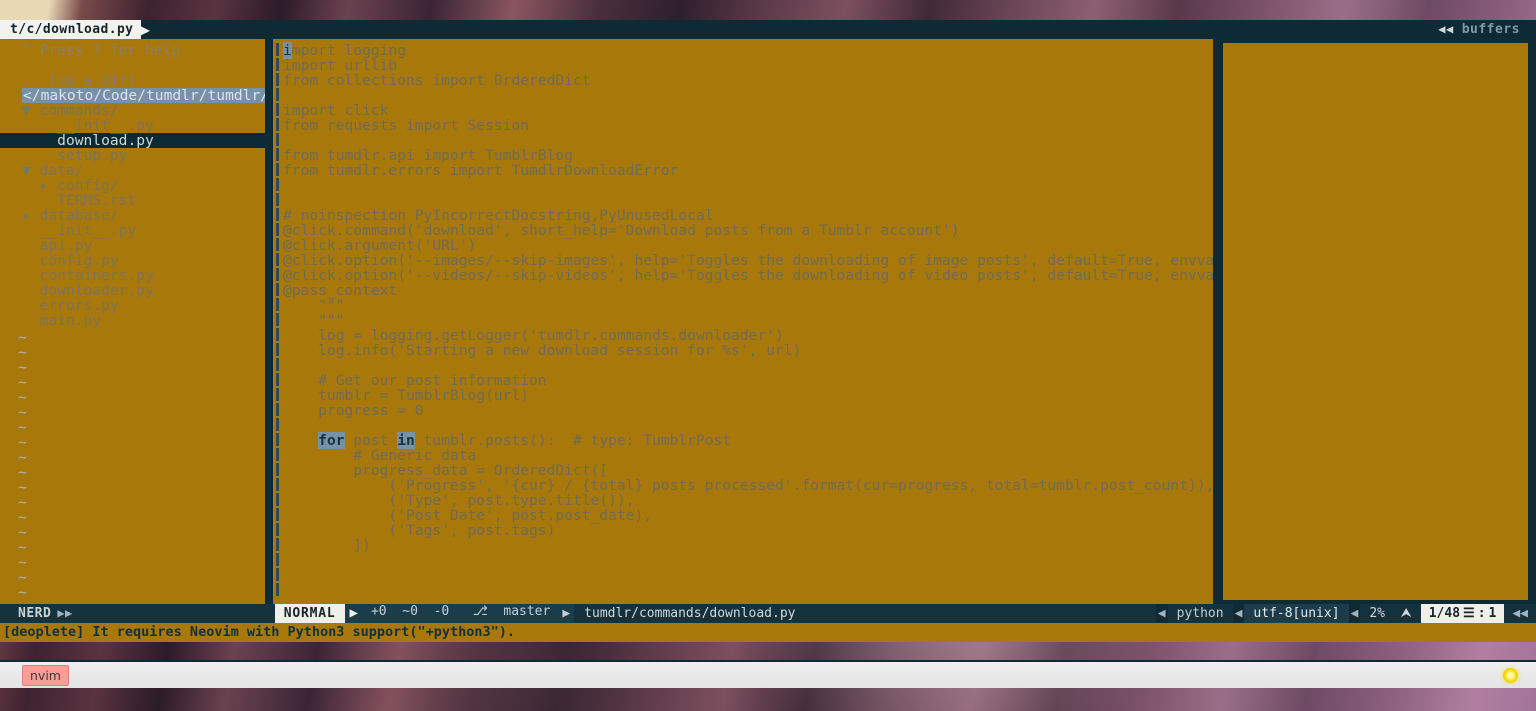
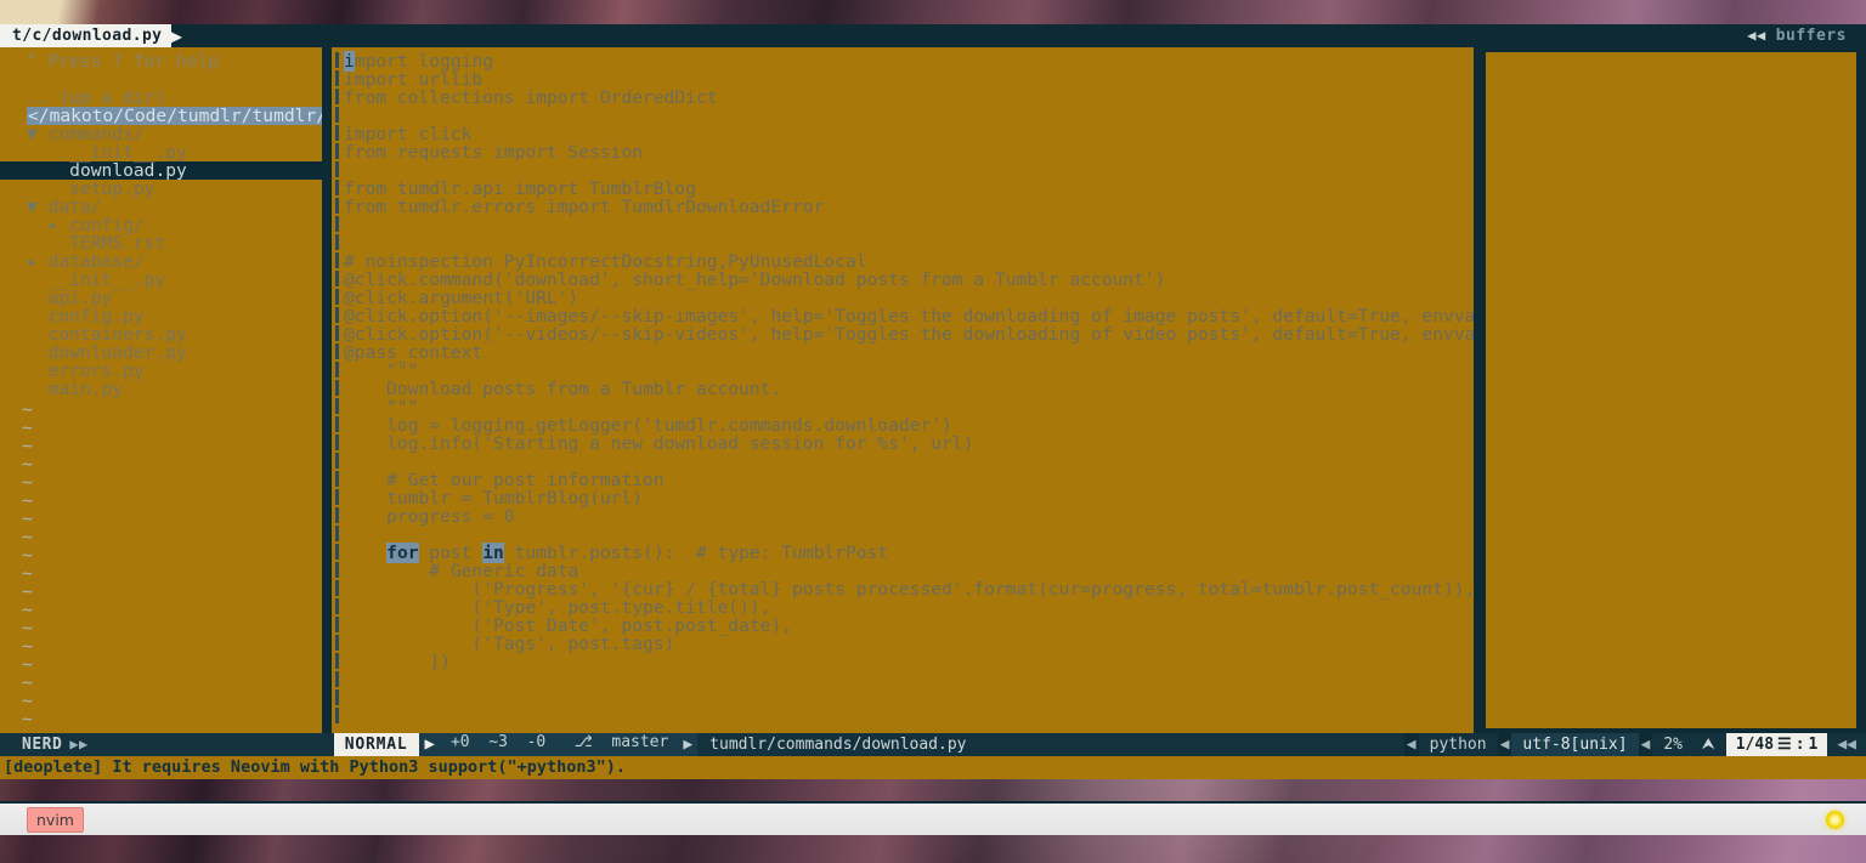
  t/c/download.py
  ▶
  ◀◀
  buffers
  " Press ? for help
  .. (up a dir)
  </makoto/Code/tumdlr/tumdlr/
  ▼ commands/
  __init__.py
  download.py
  setup.py
  ▼ data/
  ▸ config/
  TERMS.rst
  ▸ database/
  __init__.py
  api.py
  config.py
  containers.py
  downloader.py
  errors.py
  main.py
  ~
  ~
  ~
  ~
  ~
  ~
  ~
  ~
  ~
  ~
  ~
  ~
  ~
  ~
  ~
  ~
  ~
  ~
  import logging
  import urllib
  from collections import OrderedDict
  import click
  from requests import Session
  from tumdlr.api import TumblrBlog
  from tumdlr.errors import TumdlrDownloadError
  # noinspection PyIncorrectDocstring,PyUnusedLocal
  @click.command('download', short_help='Download posts from a Tumblr account')
  @click.argument('URL')
  @click.option('--images/--skip-images', help='Toggles the downloading of image posts', default=True, envva
  @click.option('--videos/--skip-videos', help='Toggles the downloading of video posts', default=True, envva
  @pass_context
  """
+ Download posts from a Tumblr account.
  """
  log = logging.getLogger('tumdlr.commands.downloader')
  log.info('Starting a new download session for %s', url)
  # Get our post information
  tumblr = TumblrBlog(url)
  progress = 0
  for post in tumblr.posts(): # type: TumblrPost
  # Generic data
- progress_data = OrderedDict([
  ('Progress', '{cur} / {total} posts processed'.format(cur=progress, total=tumblr.post_count)),
  ('Type', post.type.title()),
  ('Post Date', post.post_date),
  ('Tags', post.tags)
  ])
  NERD
  ▶▶
  NORMAL
  ▶
- +0 ~0 -0 ⎇ master
+ +0 ~3 -0 ⎇ master
  ▶
  tumdlr/commands/download.py
  ◀
  python
  ◀
  utf-8[unix]
  ◀
  2%
  ⮝
  1/48
  ☰
  :
  1
  ◀◀
  [deoplete] It requires Neovim with Python3 support("+python3").
  nvim
